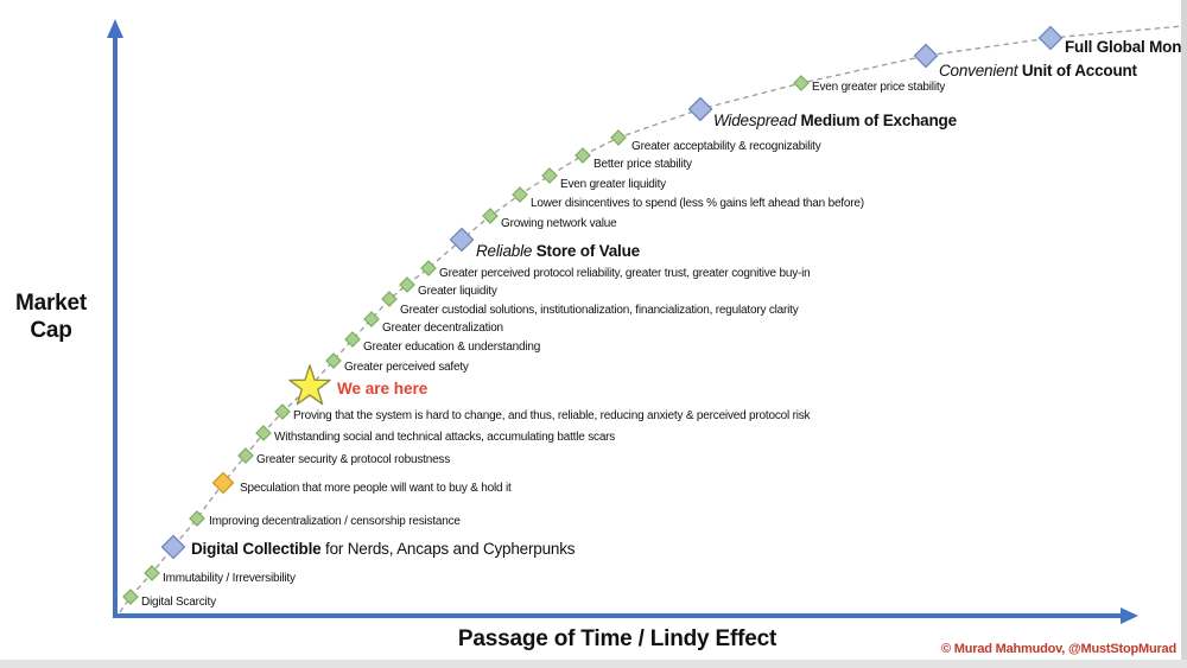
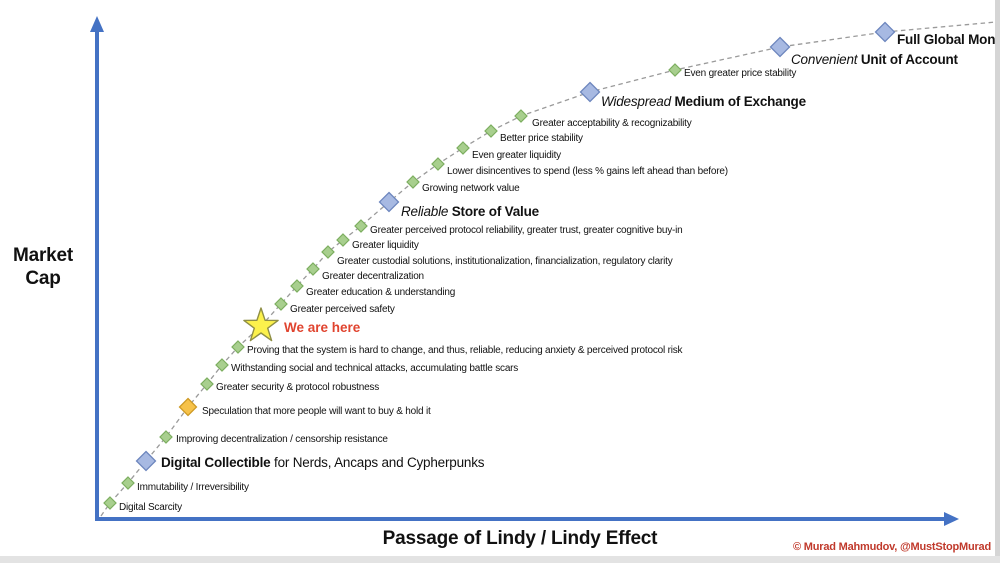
  Market
  Cap
- Passage of Time / Lindy Effect
+ Passage of Lindy / Lindy Effect
  © Murad Mahmudov, @MustStopMurad
  Digital Scarcity
  Immutability / Irreversibility
  Digital Collectible for Nerds, Ancaps and Cypherpunks
  Improving decentralization / censorship resistance
  Speculation that more people will want to buy & hold it
  Greater security & protocol robustness
  Withstanding social and technical attacks, accumulating battle scars
  Proving that the system is hard to change, and thus, reliable, reducing anxiety & perceived protocol risk
  We are here
  Greater perceived safety
  Greater education & understanding
  Greater decentralization
  Greater custodial solutions, institutionalization, financialization, regulatory clarity
  Greater liquidity
  Greater perceived protocol reliability, greater trust, greater cognitive buy-in
  Reliable Store of Value
  Growing network value
  Lower disincentives to spend (less % gains left ahead than before)
  Even greater liquidity
  Better price stability
  Greater acceptability & recognizability
  Widespread Medium of Exchange
  Even greater price stability
  Convenient Unit of Account
  Full Global Mon
